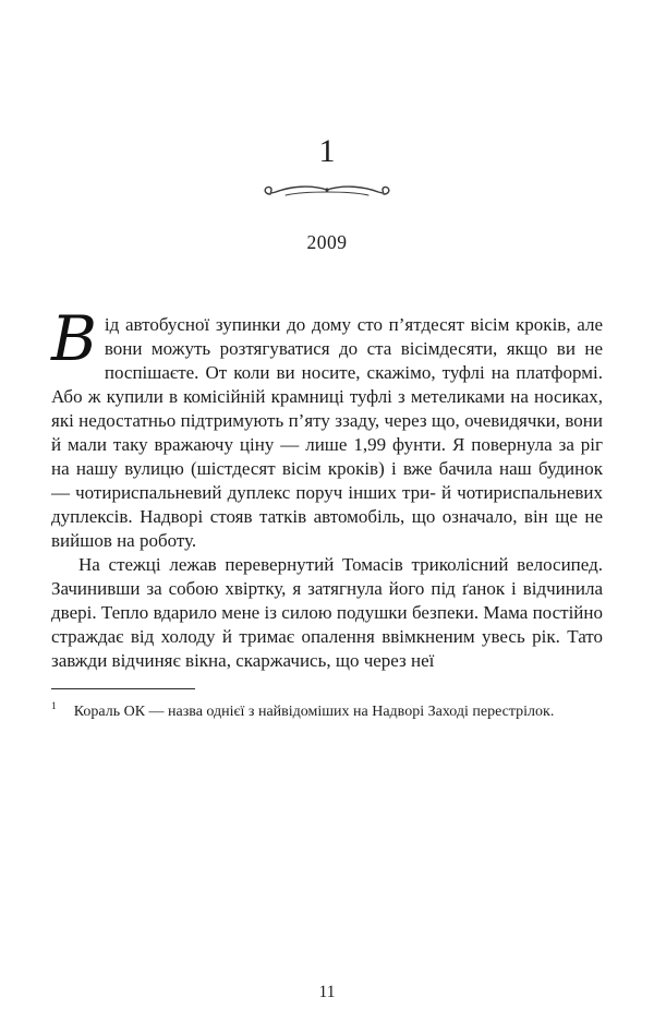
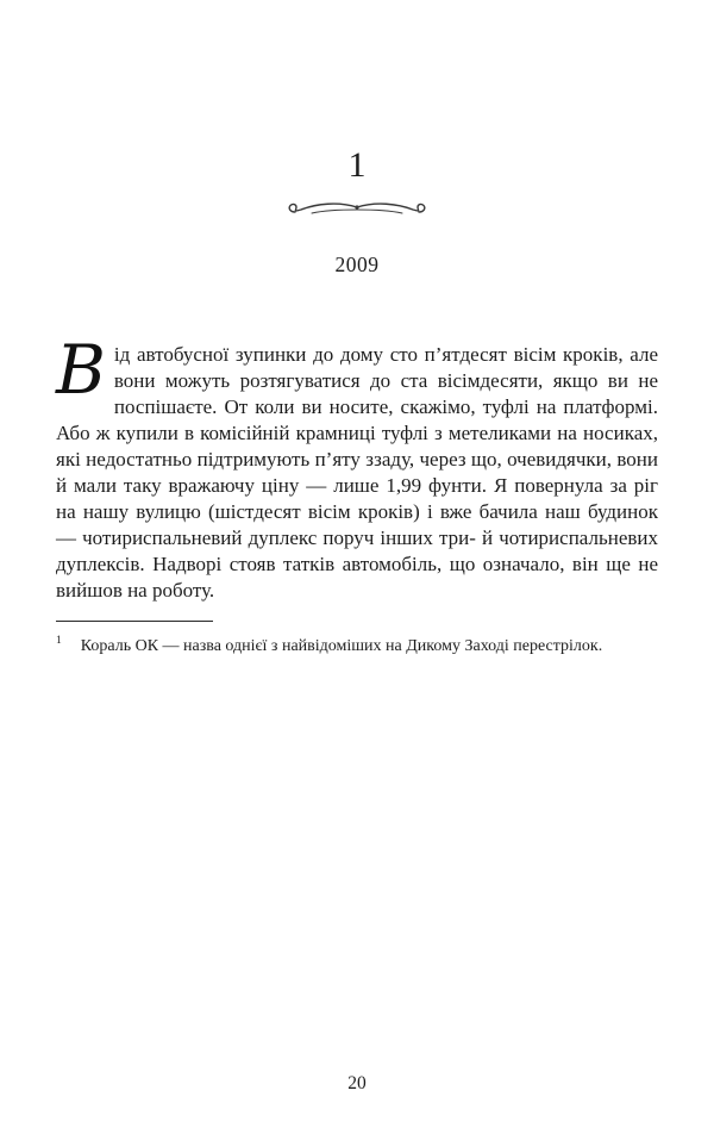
  1
  2009
  В
  ід автобусної зупинки до дому сто п’ятдесят вісім кроків, але вони можуть розтягуватися до ста вісімдесяти, якщо ви не поспішаєте. От коли ви носите, скажімо, туфлі на платформі. Або ж купили в комісійній крамниці туфлі з метеликами на носиках, які недостатньо підтримують п’яту ззаду, через що, очевидячки, вони й мали таку вражаючу ціну — лише 1,99 фунти. Я повернула за ріг на нашу вулицю (шістдесят вісім кроків) і вже бачила наш будинок — чотириспальневий дуплекс поруч інших три- й чотириспальневих дуплексів. Надворі стояв татків автомобіль, що означало, він ще не вийшов на роботу.
- На стежці лежав перевернутий Томасів триколісний велосипед. Зачинивши за собою хвіртку, я затягнула його під ґанок і відчинила двері. Тепло вдарило мене із силою подушки безпеки. Мама постійно страждає від холоду й тримає опалення ввімкненим увесь рік. Тато завжди відчиняє вікна, скаржачись, що через неї
- 1 Кораль ОК — назва однієї з найвідоміших на Надворі Заході перестрілок.
+ 1 Кораль ОК — назва однієї з найвідоміших на Дикому Заході перестрілок.
- 11
+ 20
